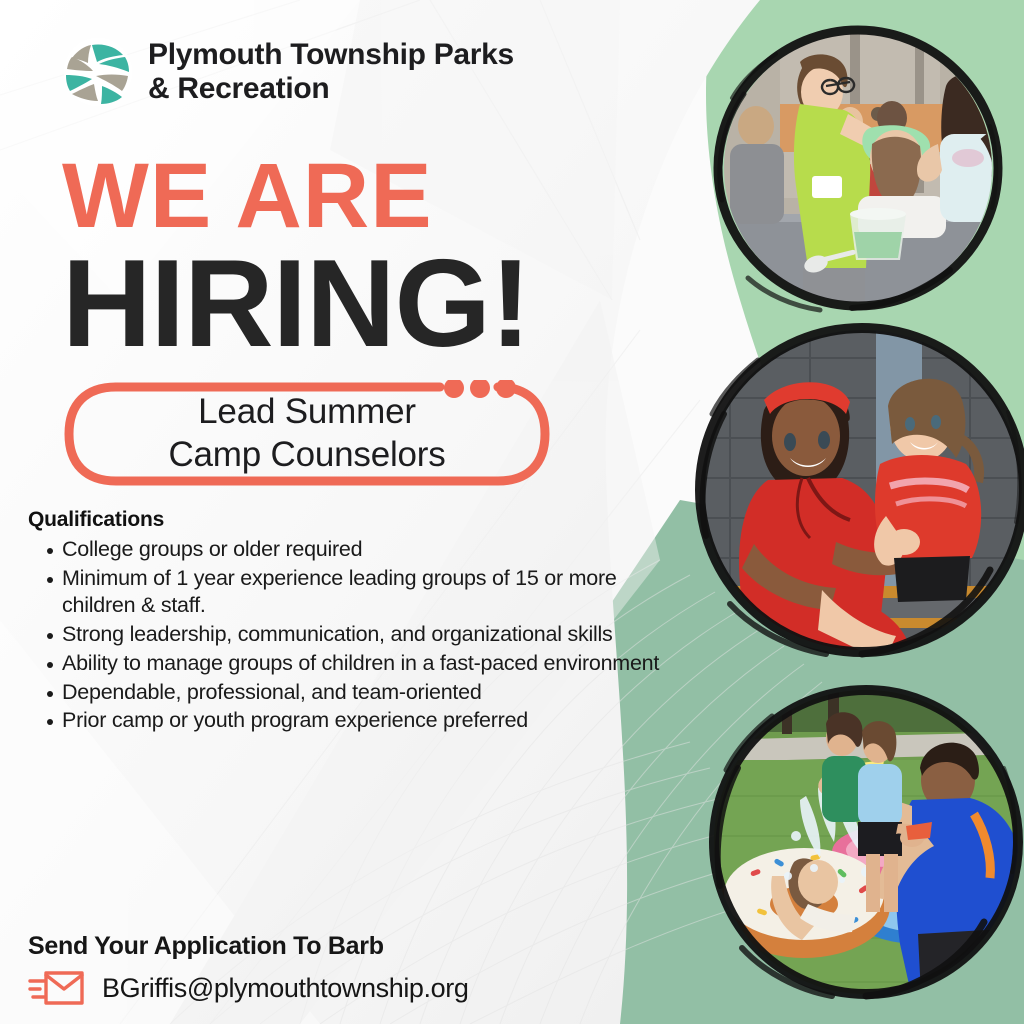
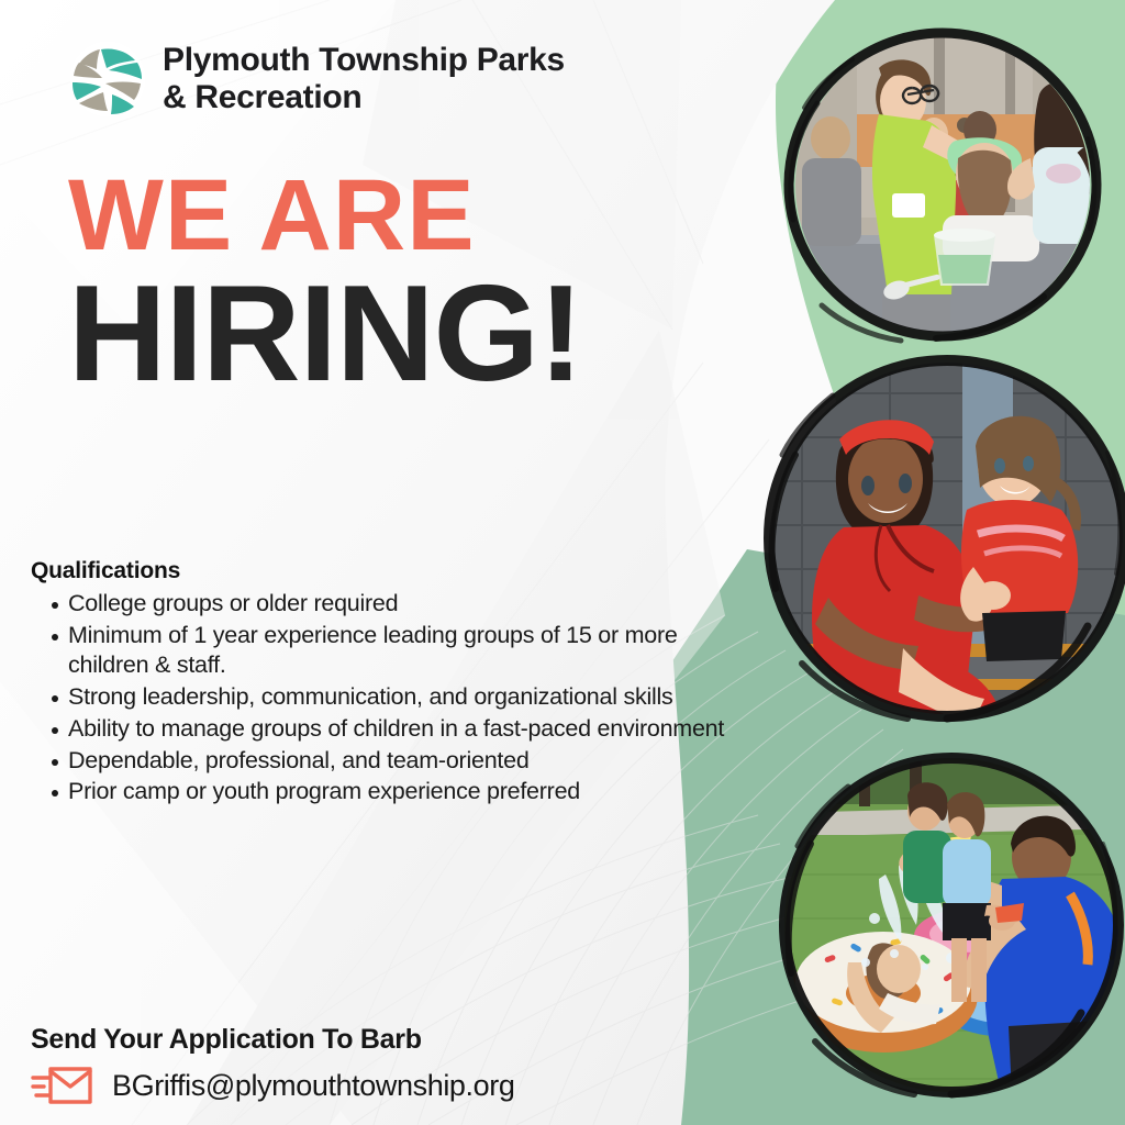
  Plymouth Township Parks
  & Recreation
  WE ARE
  HIRING!
- Lead Summer
- Camp Counselors
  Qualifications
  College groups or older required
  Minimum of 1 year experience leading groups of 15 or more children & staff.
  Strong leadership, communication, and organizational skills
  Ability to manage groups of children in a fast-paced environment
  Dependable, professional, and team-oriented
  Prior camp or youth program experience preferred
  Send Your Application To Barb
  BGriffis@plymouthtownship.org
